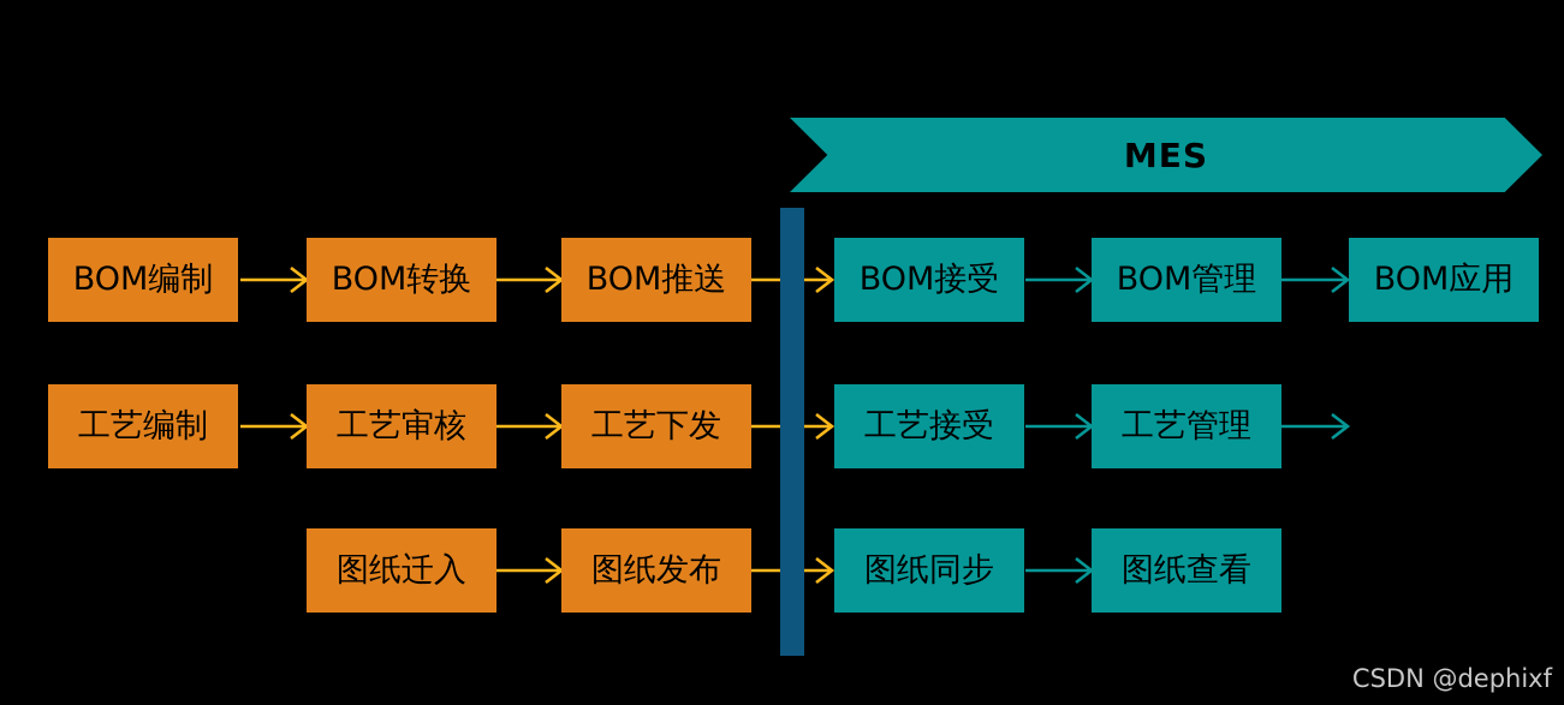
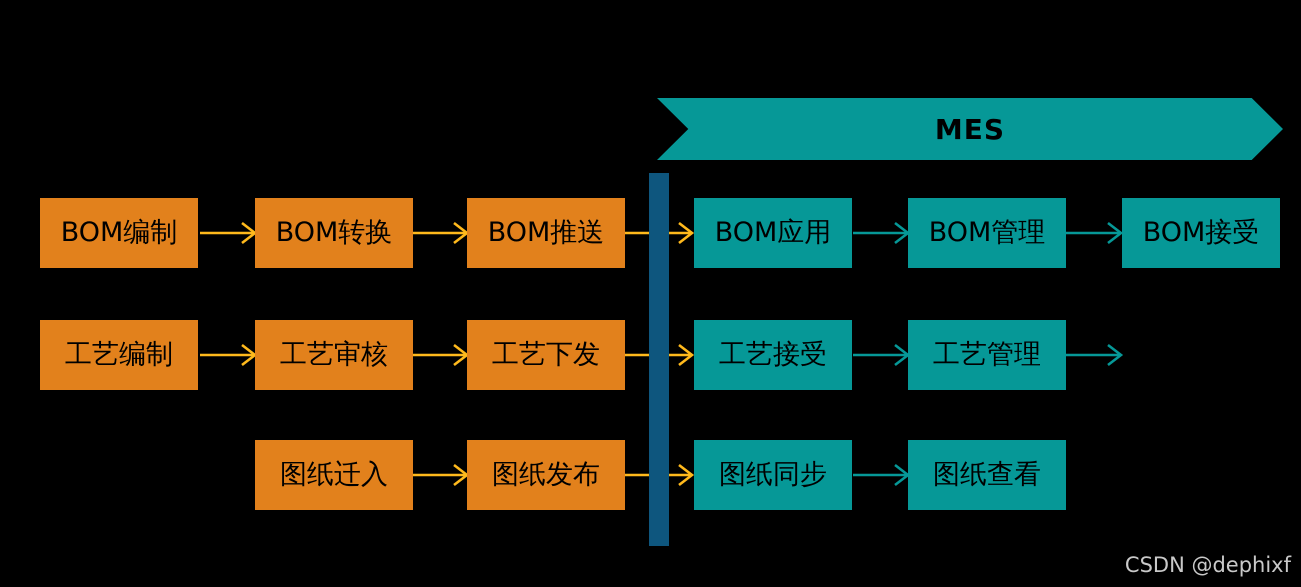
  MES
  BOM编制
  BOM转换
  BOM推送
- BOM接受
+ BOM应用
  BOM管理
- BOM应用
+ BOM接受
  工艺编制
  工艺审核
  工艺下发
  工艺接受
  工艺管理
  图纸迁入
  图纸发布
  图纸同步
  图纸查看
  CSDN @dephixf
